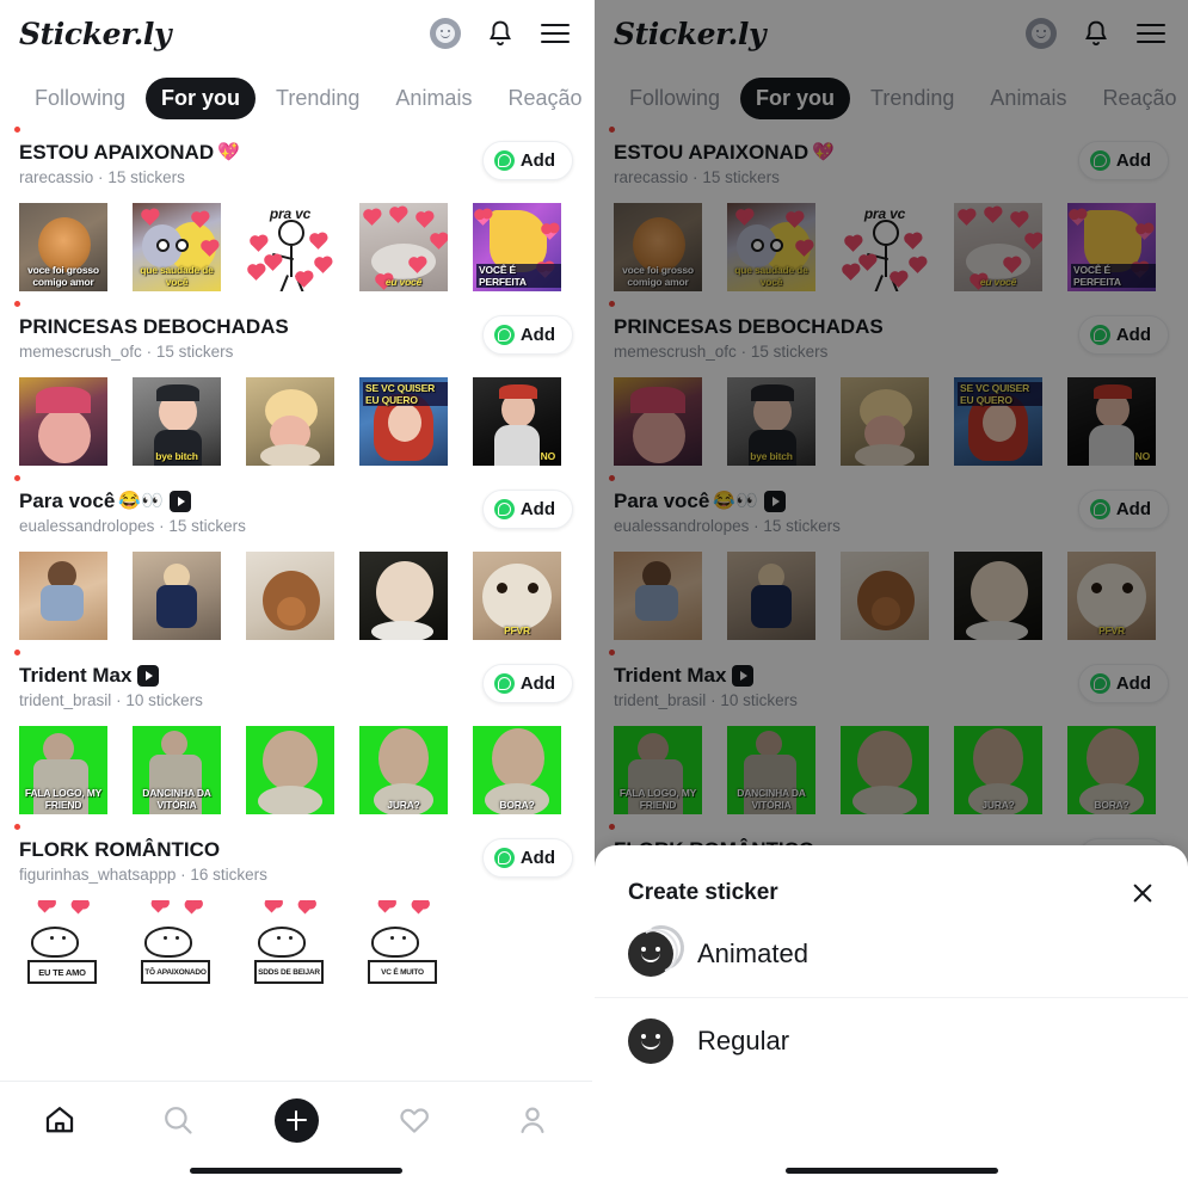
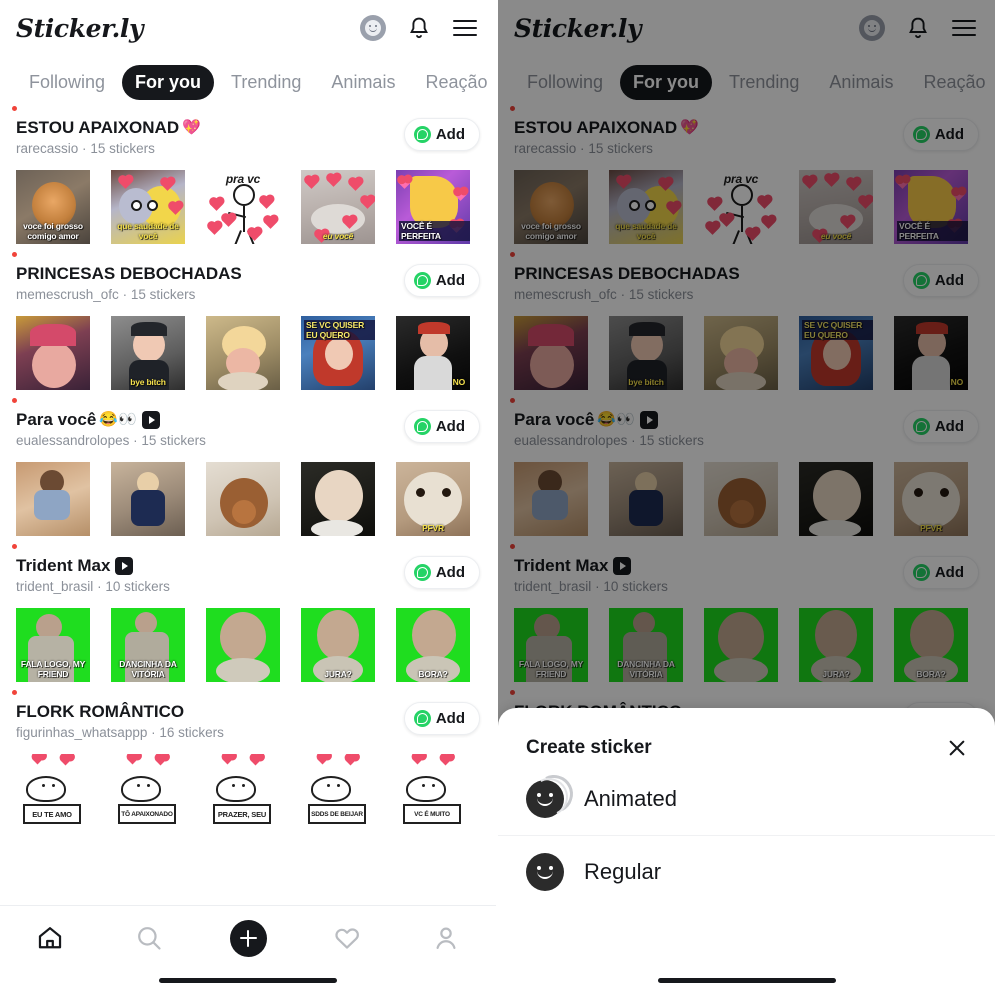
  Sticker.ly
  Following
  For you
  Trending
  Animais
  Reação
  ESTOU APAIXONAD
  💖
  rarecassio · 15 stickers
  Add
  voce foi grosso comigo amor
  que saudade de você
  pra vc
  eu você
  VOCÊ É PERFEITA
  PRINCESAS DEBOCHADAS
  memescrush_ofc · 15 stickers
  Add
  bye bitch
  SE VC QUISER EU QUERO
  NO
  Para você
  😂👀
  eualessandrolopes · 15 stickers
  Add
  PFVR
  Trident Max
  trident_brasil · 10 stickers
  Add
  FALA LOGO, MY FRIEND
  DANCINHA DA VITÓRIA
  JURA?
  BORA?
  FLORK ROMÂNTICO
  figurinhas_whatsappp · 16 stickers
  Add
  EU TE AMO
+ PRAZER, SEU
  Sticker.ly
  Following
  For you
  Trending
  Animais
  Reação
  ESTOU APAIXONAD
  💖
  rarecassio · 15 stickers
  Add
  voce foi grosso comigo amor
  que saudade de você
  pra vc
  eu você
  VOCÊ É PERFEITA
  PRINCESAS DEBOCHADAS
  memescrush_ofc · 15 stickers
  Add
  bye bitch
  SE VC QUISER EU QUERO
  NO
  Para você
  😂👀
  eualessandrolopes · 15 stickers
  Add
  PFVR
  Trident Max
  trident_brasil · 10 stickers
  Add
  FALA LOGO, MY FRIEND
  DANCINHA DA VITÓRIA
  JURA?
  BORA?
  Create sticker
  Animated
  Regular
